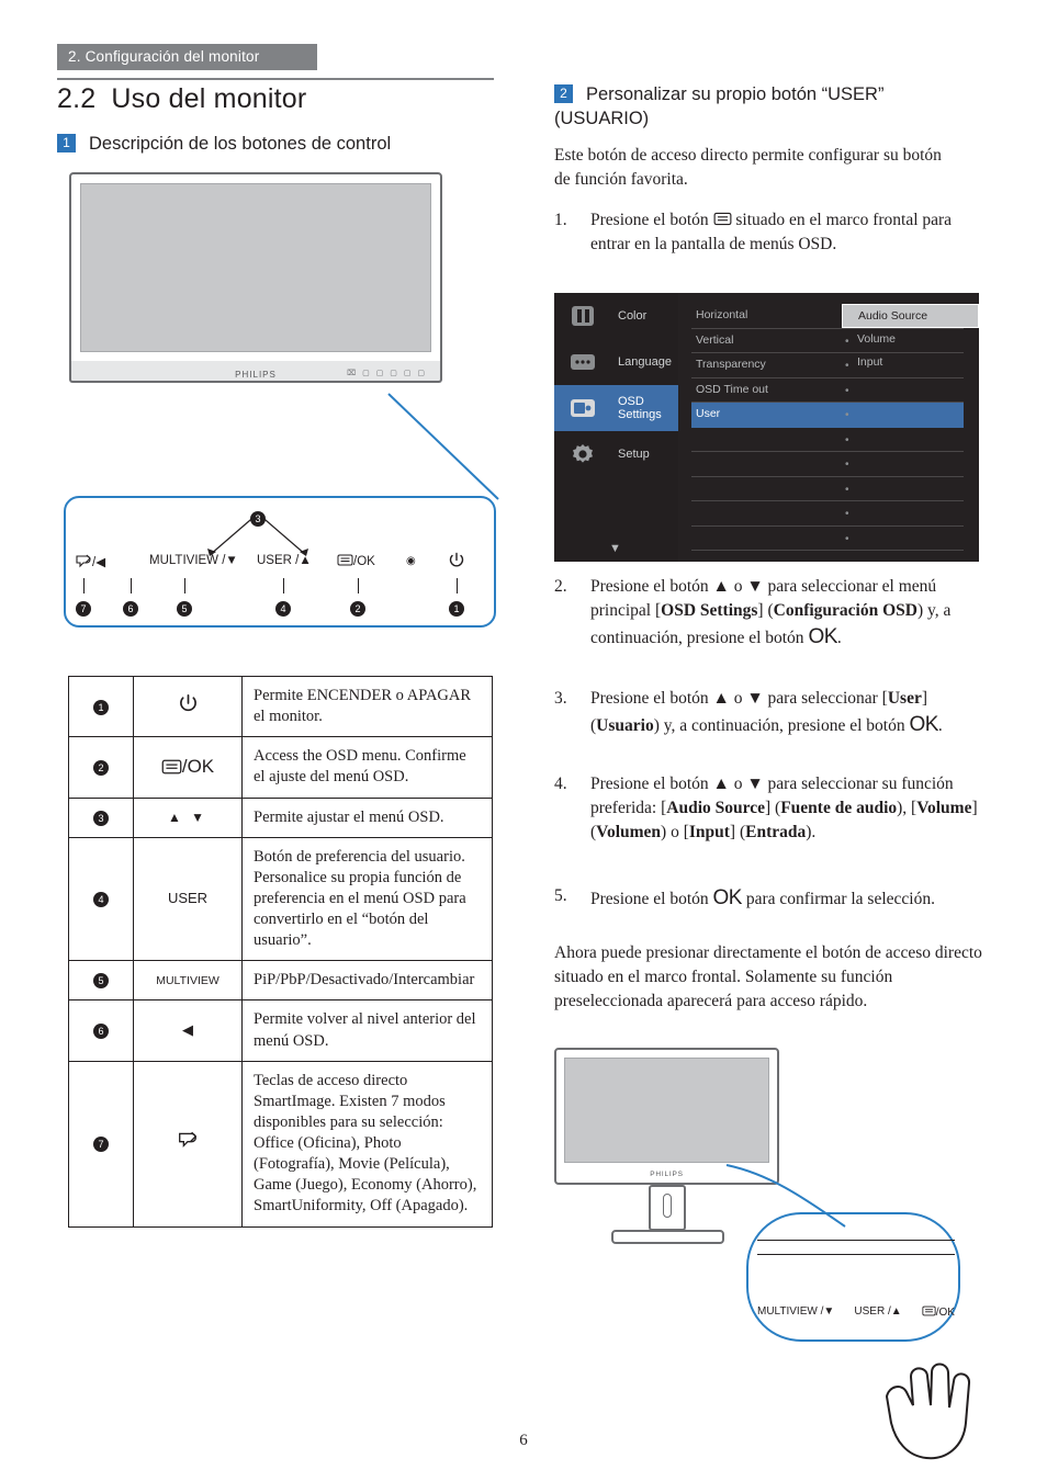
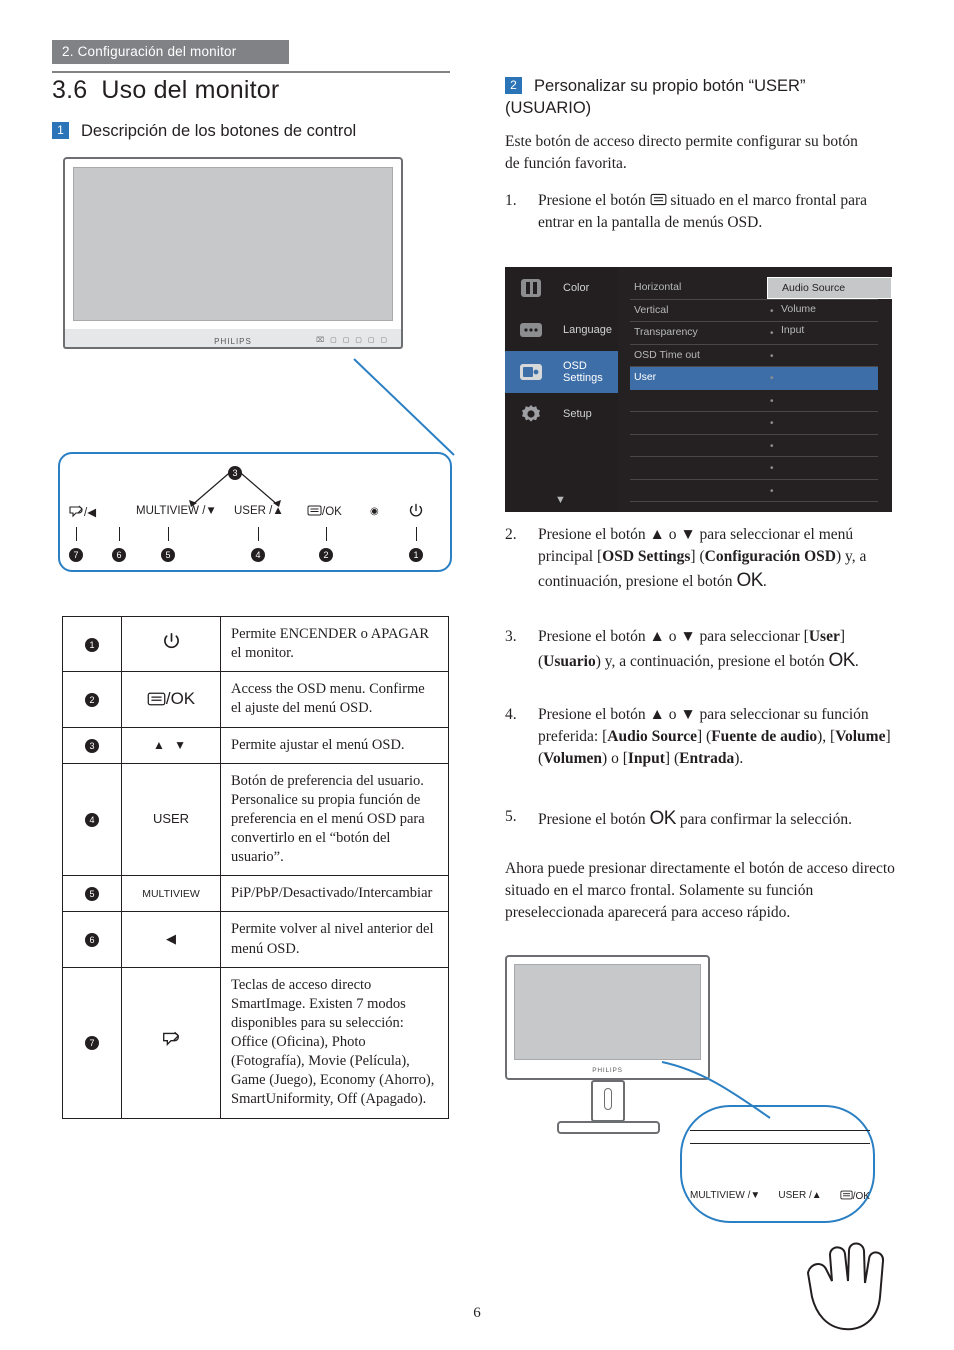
  2. Configuración del monitor
- 2.2 Uso del monitor
+ 3.6 Uso del monitor
  1 Descripción de los botones de control
  PHILIPS
  3
  /◀
  7
  6
  MULTIVIEW /▼
  5
  USER /▲
  4
  /OK
  2
  ◉
  1
  1		Permite ENCENDER o APAGAR el monitor.
  2	/OK	Access the OSD menu. Confirme el ajuste del menú OSD.
  3	▲ ▼	Permite ajustar el menú OSD.
  4	USER	Botón de preferencia del usuario. Personalice su propia función de preferencia en el menú OSD para convertirlo en el “botón del usuario”.
  5	MULTIVIEW	PiP/PbP/Desactivado/Intercambiar
  6	◀	Permite volver al nivel anterior del menú OSD.
  7		Teclas de acceso directo SmartImage. Existen 7 modos disponibles para su selección: Office (Oficina), Photo (Fotografía), Movie (Película), Game (Juego), Economy (Ahorro), SmartUniformity, Off (Apagado).
  2 Personalizar su propio botón “USER”
  (USUARIO)
  Este botón de acceso directo permite configurar su botón de función favorita.
  1.
  Presione el botón situado en el marco frontal para entrar en la pantalla de menús OSD.
  Color
  Language
  OSD Settings
  Setup
  ▼
  Horizontal
  Vertical
  •
  Transparency
  •
  OSD Time out
  •
  User
  •
  •
  •
  •
  •
  •
  Audio Source
  Volume
  Input
  2.
  Presione el botón ▲ o ▼ para seleccionar el menú principal [OSD Settings] (Configuración OSD) y, a continuación, presione el botón OK.
  3.
  Presione el botón ▲ o ▼ para seleccionar [User] (Usuario) y, a continuación, presione el botón OK.
  4.
  Presione el botón ▲ o ▼ para seleccionar su función preferida: [Audio Source] (Fuente de audio), [Volume] (Volumen) o [Input] (Entrada).
  5.
  Presione el botón OK para confirmar la selección.
  Ahora puede presionar directamente el botón de acceso directo situado en el marco frontal. Solamente su función preseleccionada aparecerá para acceso rápido.
  MULTIVIEW /▼
  USER /▲
  /OK
  6
